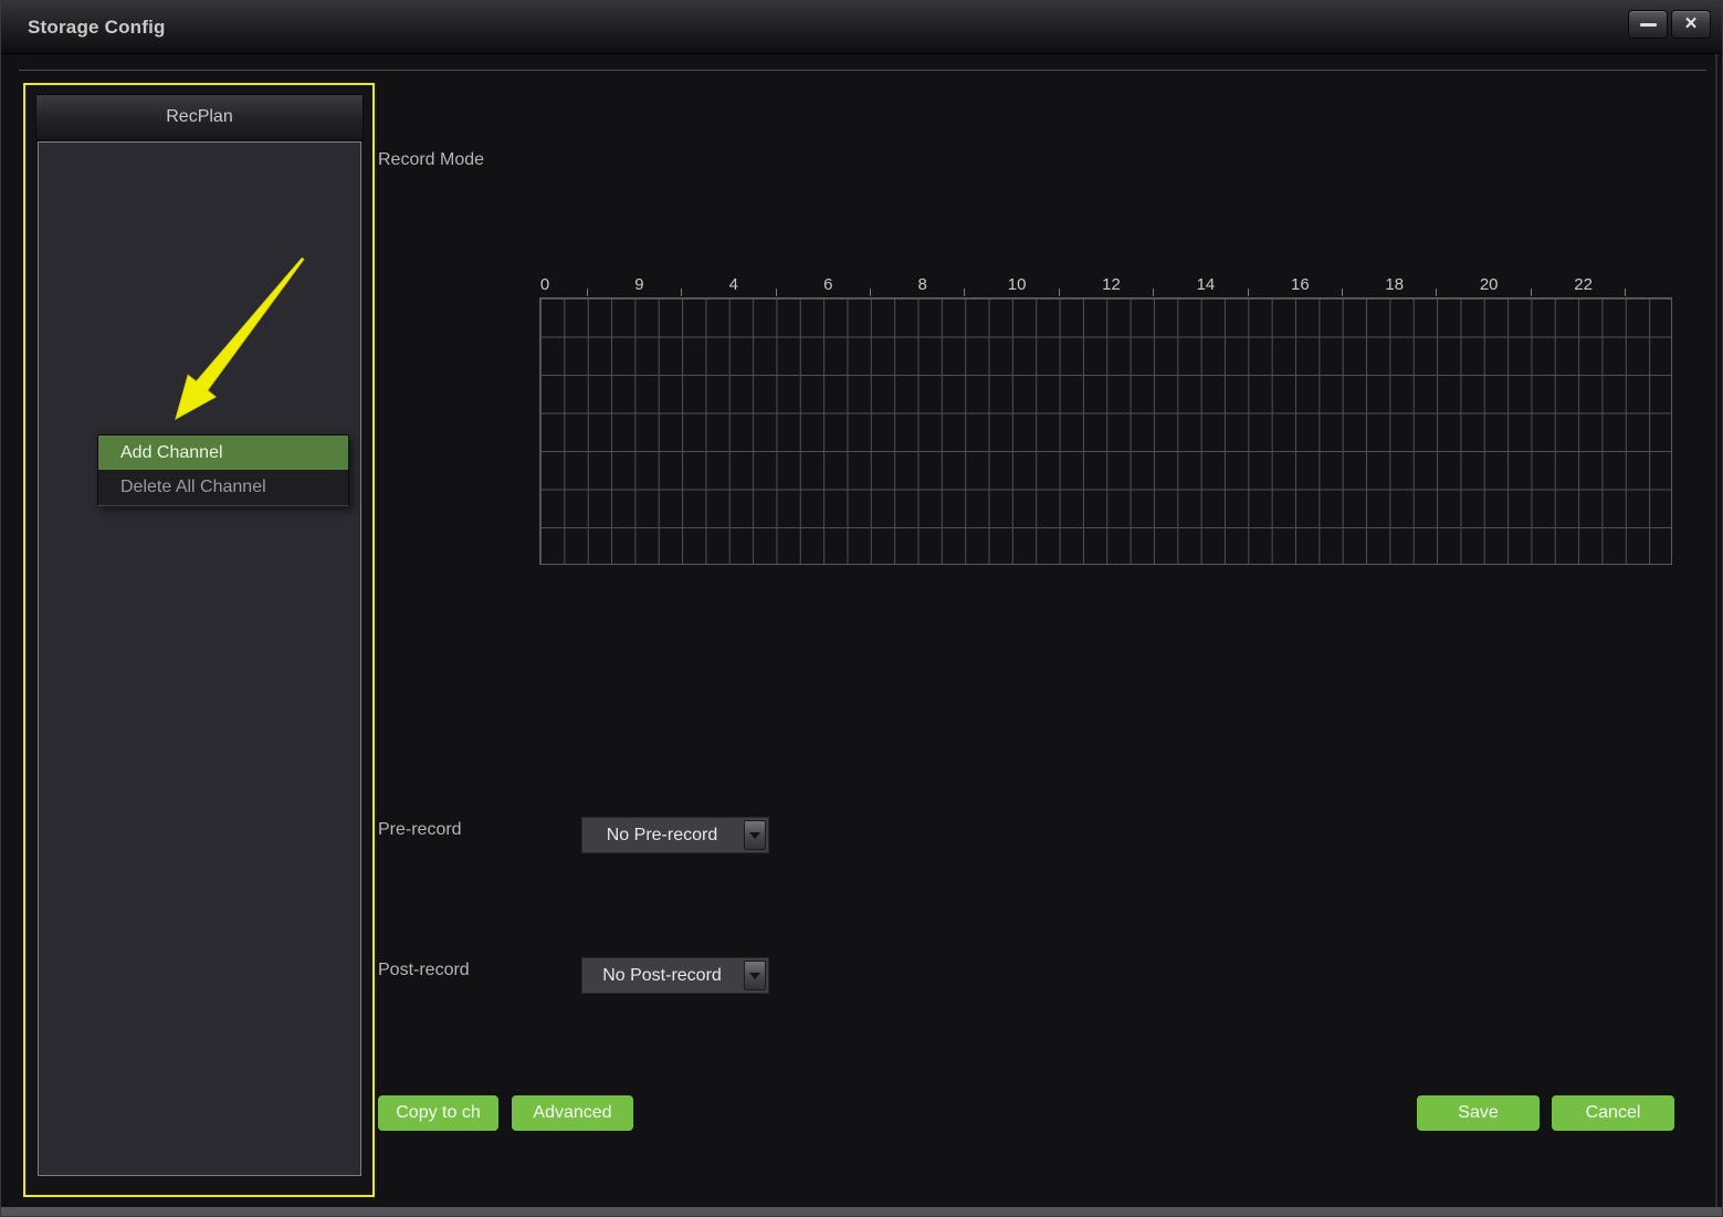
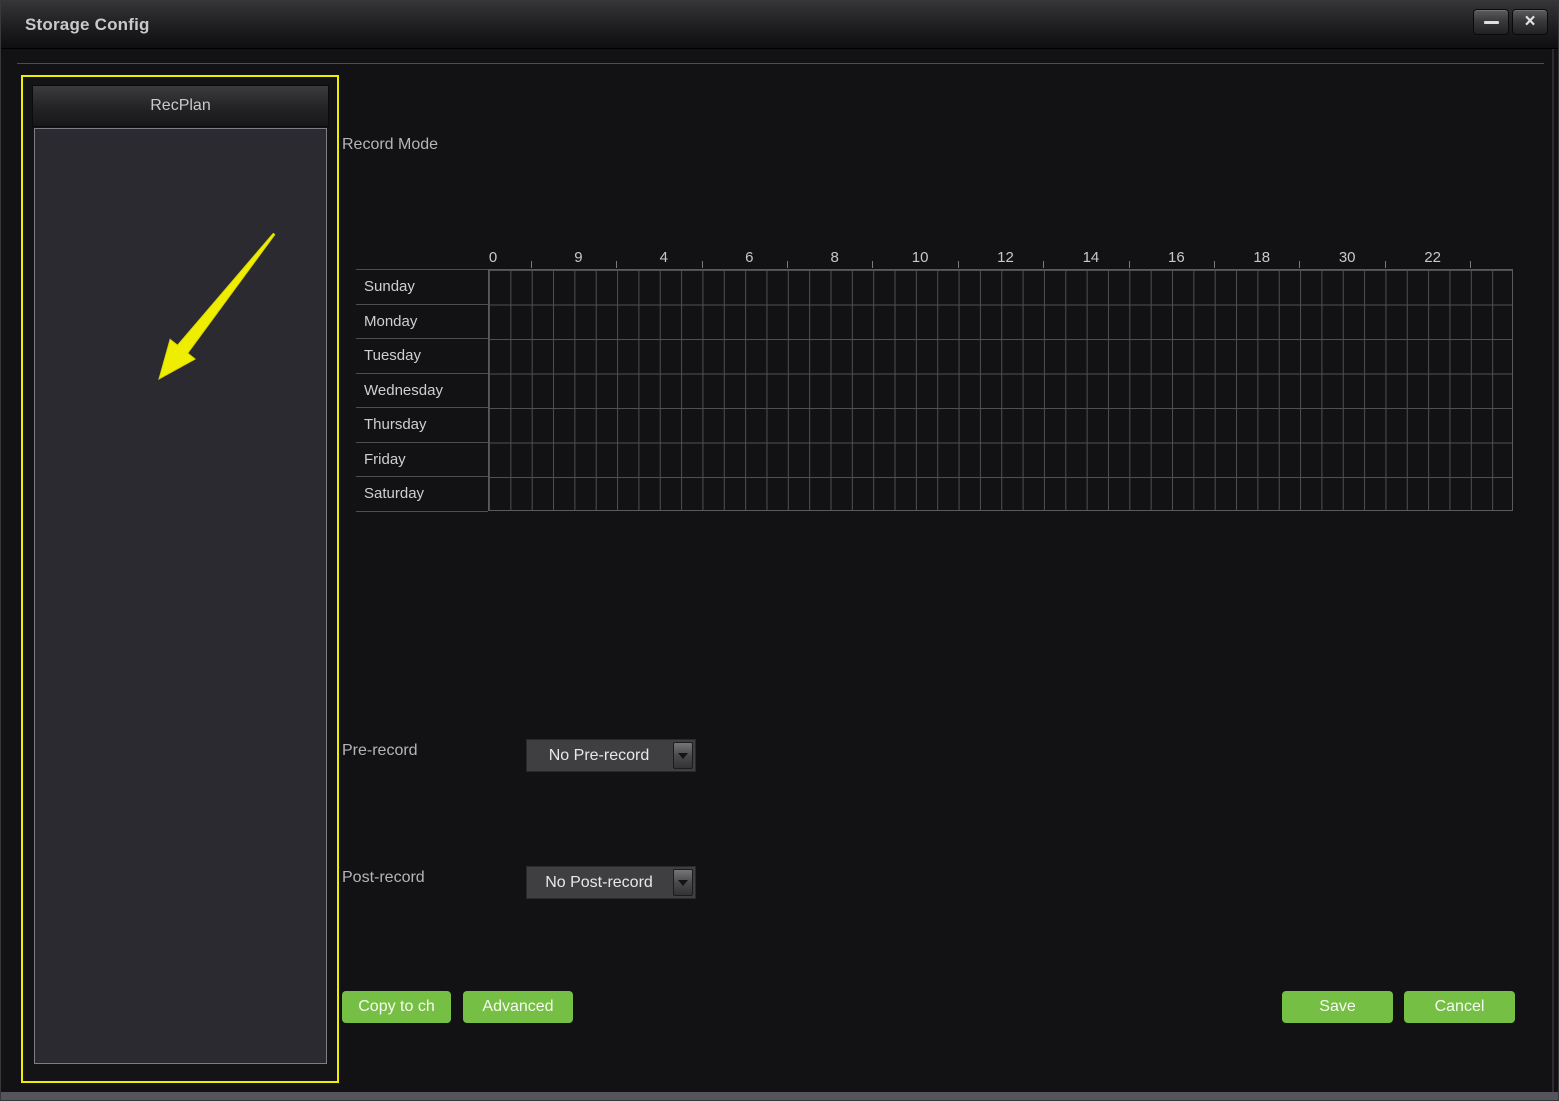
  Storage Config
  ×
  RecPlan
- Add Channel
- Delete All Channel
  Record Mode
  0
  9
  4
  6
  8
  10
  12
  14
  16
  18
- 20
+ 30
  22
+ Sunday
+ Monday
+ Tuesday
+ Wednesday
+ Thursday
+ Friday
+ Saturday
  Pre-record
  No Pre-record
  Post-record
  No Post-record
  Copy to ch
  Advanced
  Save
  Cancel
